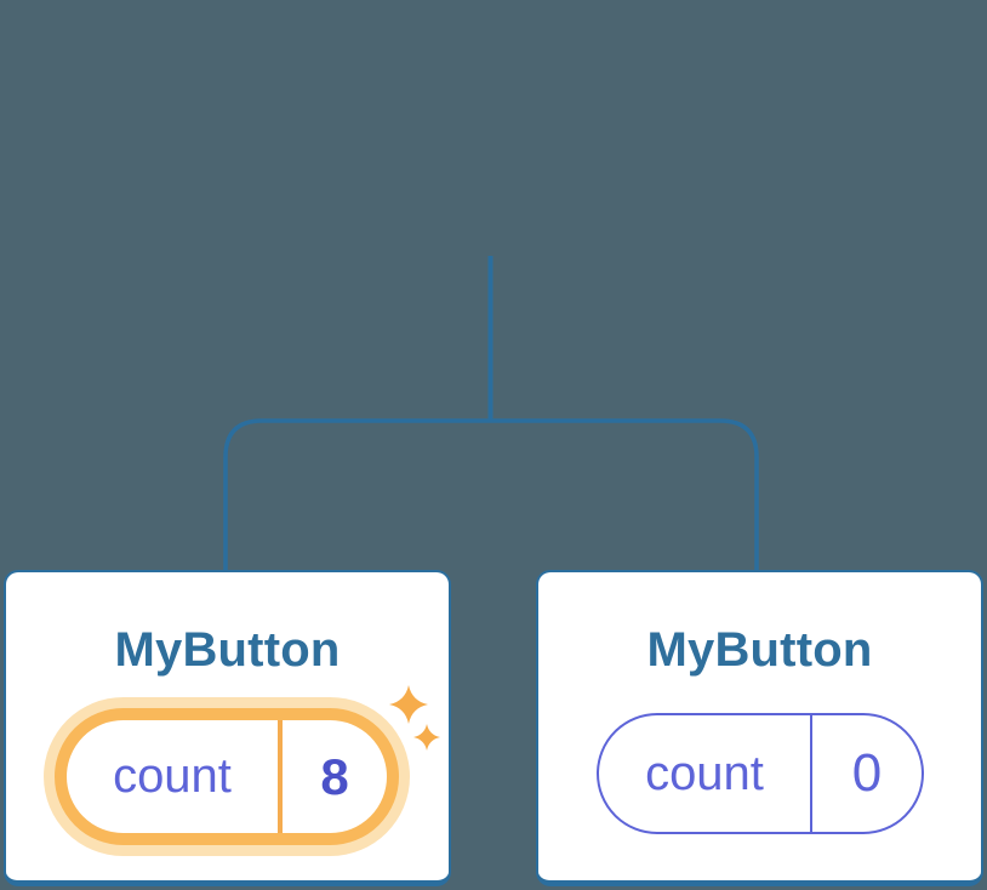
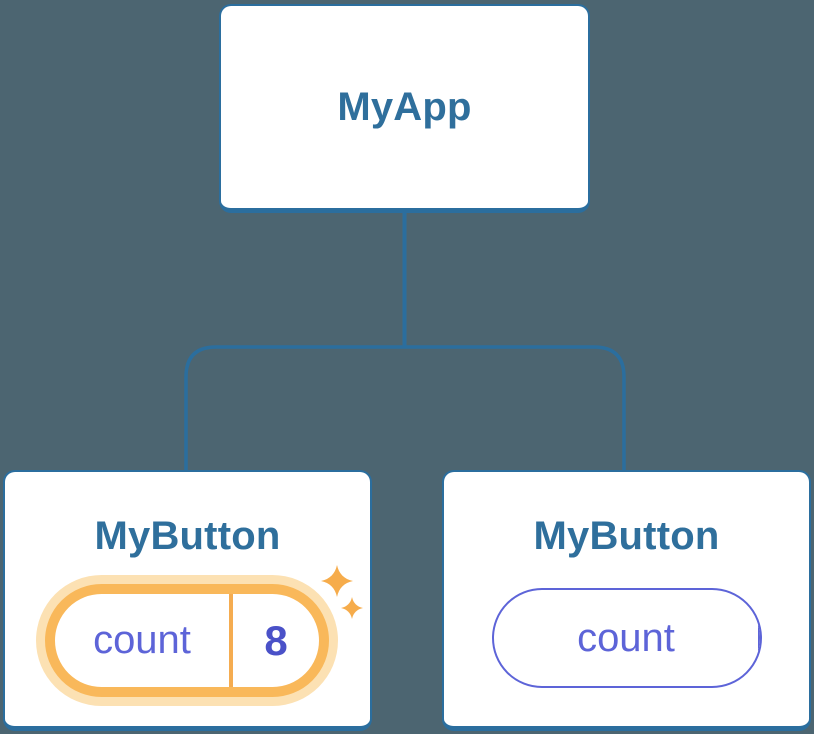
+ MyApp
  MyButton
  count
  8
  MyButton
  count
- 0
